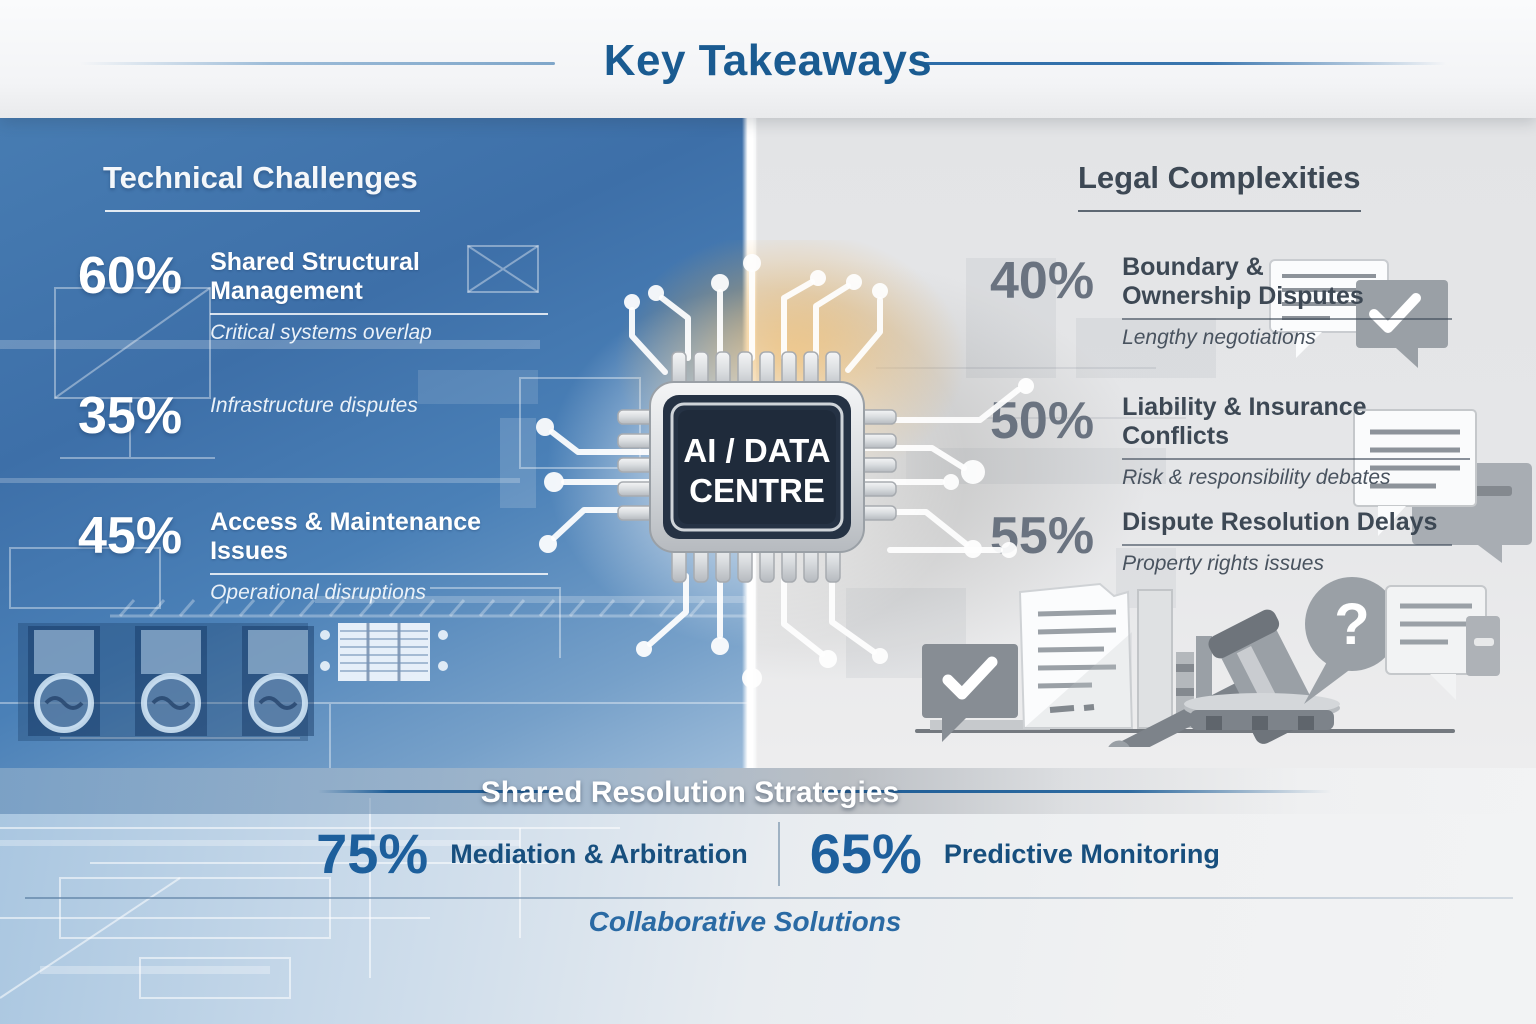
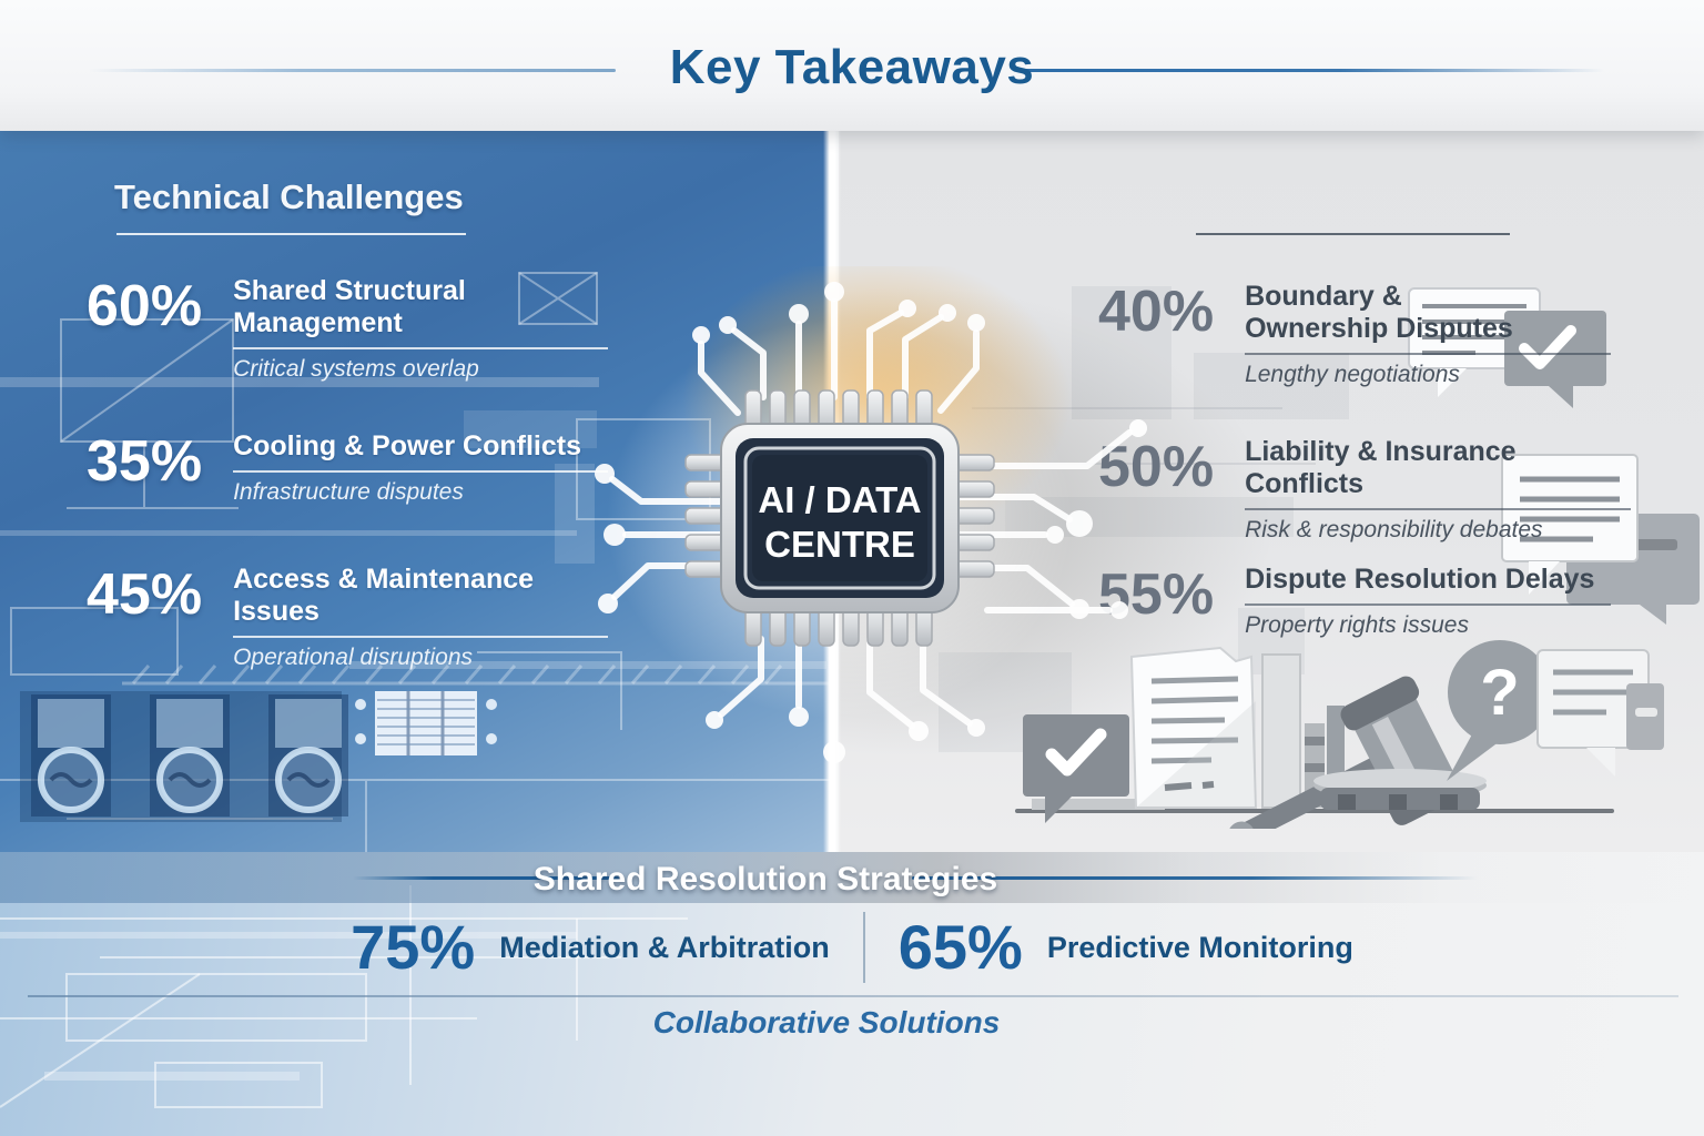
  Key Takeaways
  Technical Challenges
- Legal Complexities
  60%
  Shared Structural Management
  Critical systems overlap
  35%
+ Cooling & Power Conflicts
  Infrastructure disputes
  45%
  Access & Maintenance Issues
  Operational disruptions
  40%
  Boundary &
  Ownership Disputes
  Lengthy negotiations
  50%
  Liability & Insurance Conflicts
  Risk & responsibility debates
  55%
  Dispute Resolution Delays
  Property rights issues
  ?
  AI / DATA
  CENTRE
  Shared Resolution Strategies
  75%
  Mediation & Arbitration
  65%
  Predictive Monitoring
  Collaborative Solutions
